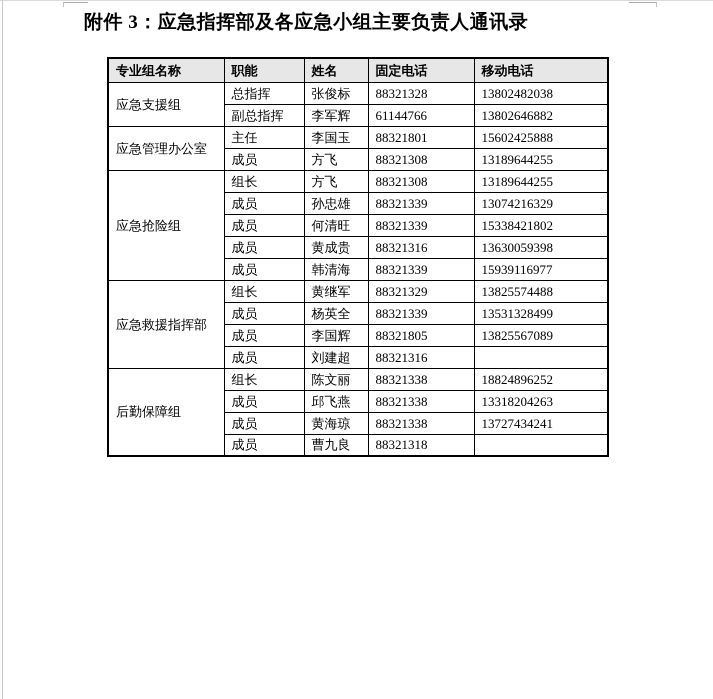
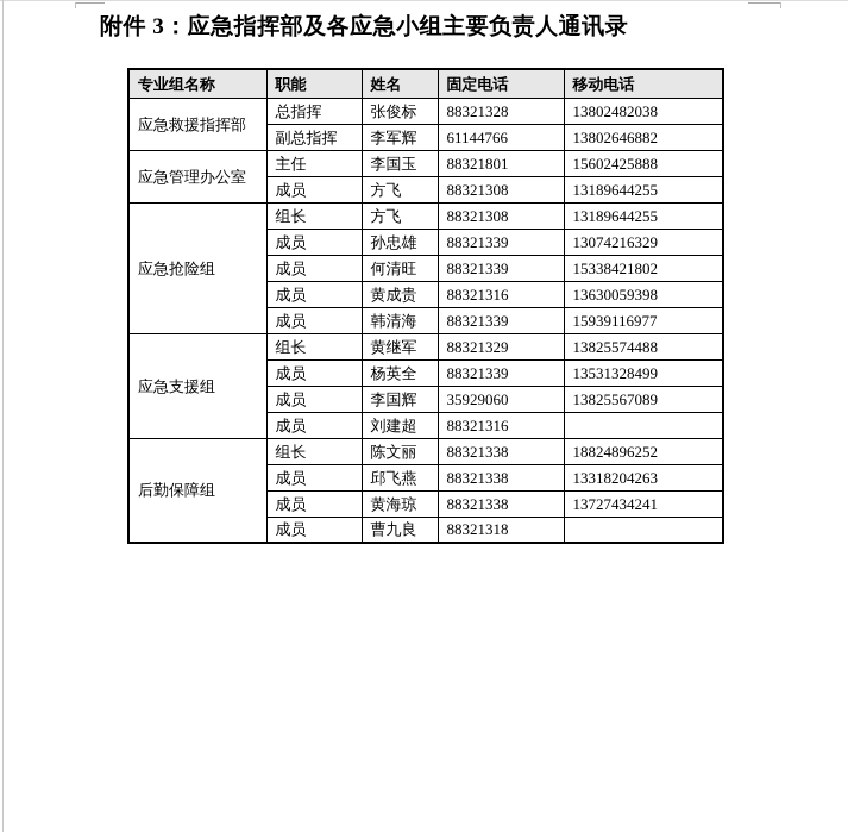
  附件 3：应急指挥部及各应急小组主要负责人通讯录
  专业组名称	职能	姓名	固定电话	移动电话
- 应急支援组	总指挥	张俊标	88321328	13802482038
+ 应急救援指挥部	总指挥	张俊标	88321328	13802482038
  副总指挥	李军辉	61144766	13802646882
  应急管理办公室	主任	李国玉	88321801	15602425888
  成员	方飞	88321308	13189644255
  应急抢险组	组长	方飞	88321308	13189644255
  成员	孙忠雄	88321339	13074216329
  成员	何清旺	88321339	15338421802
  成员	黄成贵	88321316	13630059398
  成员	韩清海	88321339	15939116977
- 应急救援指挥部	组长	黄继军	88321329	13825574488
+ 应急支援组	组长	黄继军	88321329	13825574488
  成员	杨英全	88321339	13531328499
- 成员	李国辉	88321805	13825567089
+ 成员	李国辉	35929060	13825567089
  成员	刘建超	88321316
  后勤保障组	组长	陈文丽	88321338	18824896252
  成员	邱飞燕	88321338	13318204263
  成员	黄海琼	88321338	13727434241
  成员	曹九良	88321318
